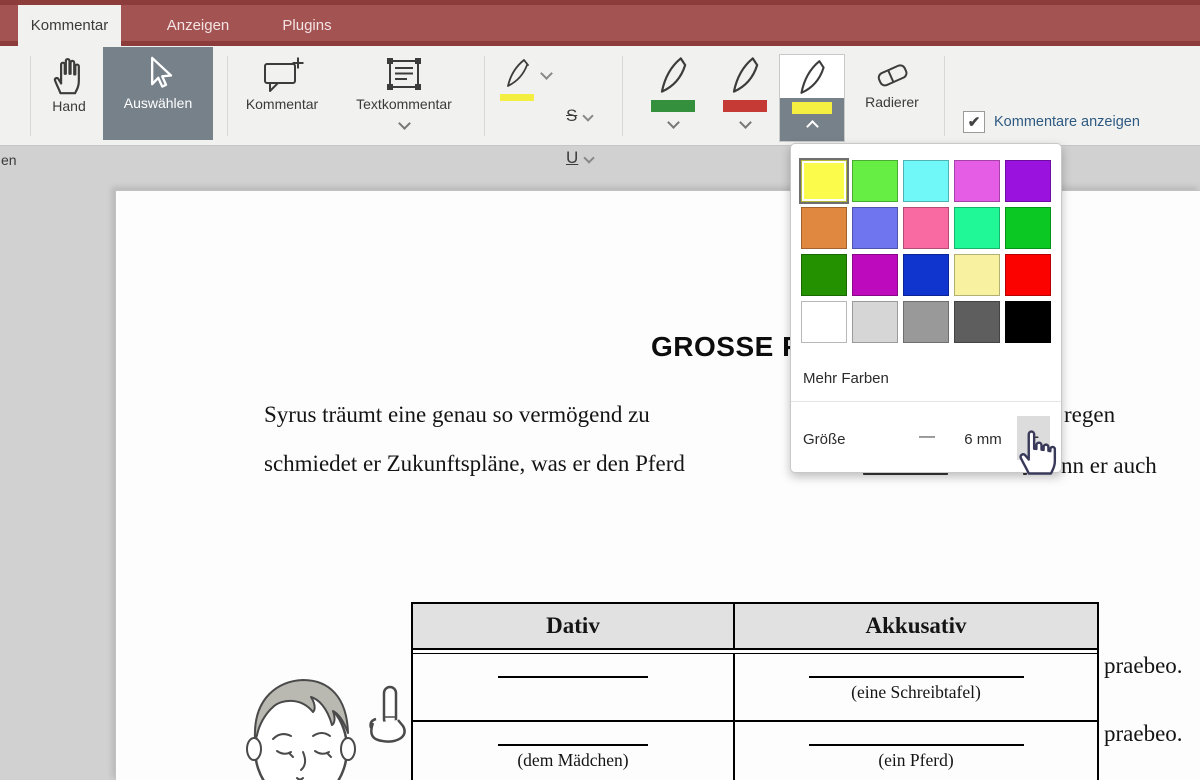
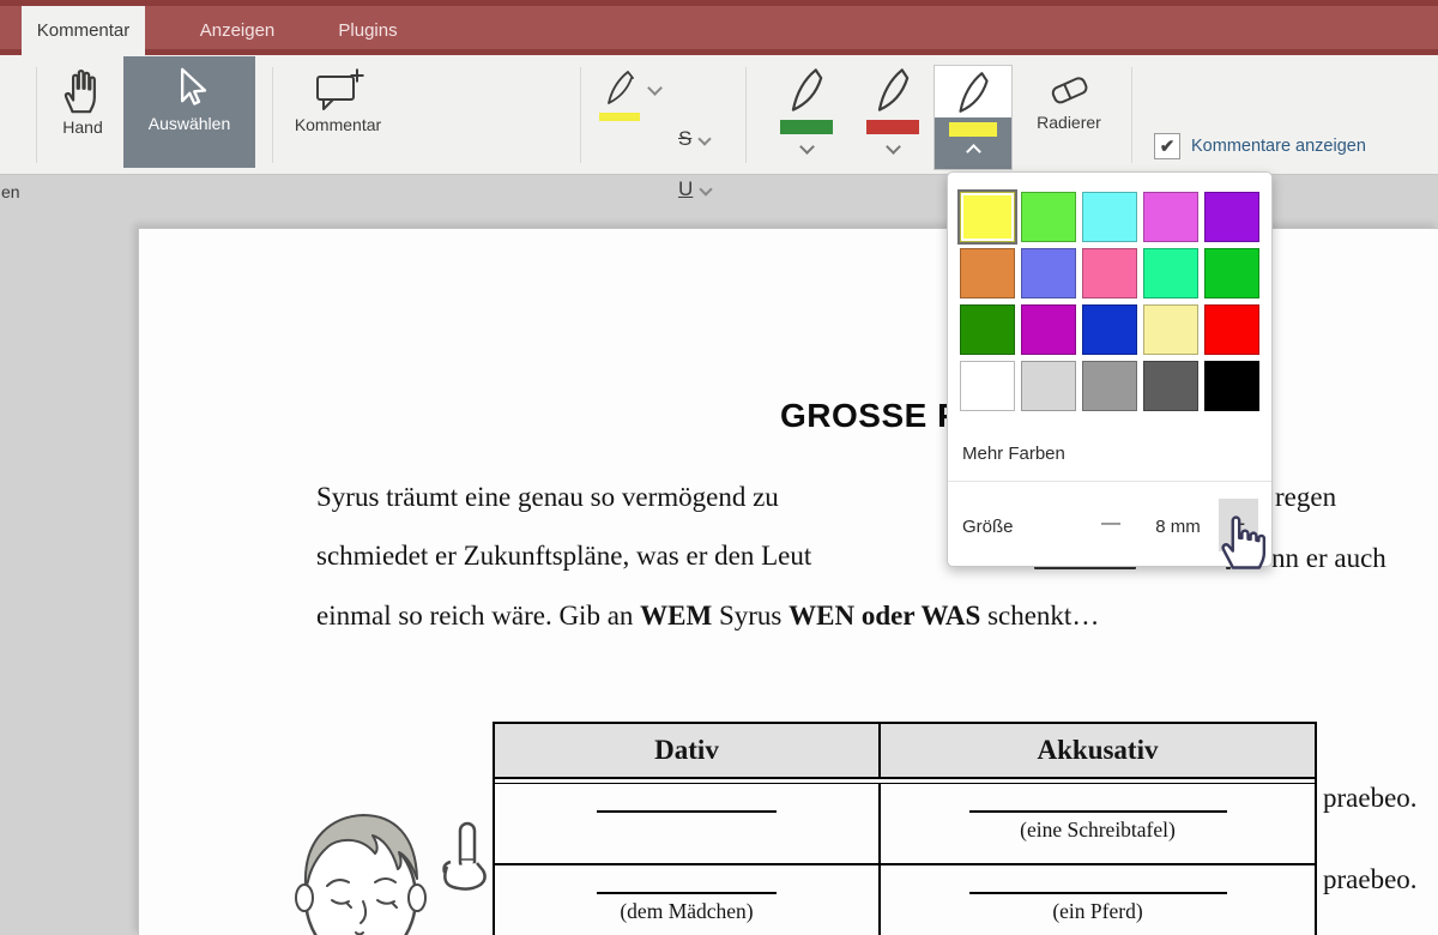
  Kommentar
  Anzeigen
  Plugins
  en
  Hand
  Auswählen
  Kommentar
- Textkommentar
  S
  U
  Radierer
  ✔
  Kommentare anzeigen
  GROSSE
  Syrus träumt eine genau so vermögend zu
  regen
- schmiedet er Zukunftspläne, was er den Pferd
+ schmiedet er Zukunftspläne, was er den Leut
  nn er auch
+ einmal so reich wäre. Gib an WEM Syrus WEN oder WAS schenkt…
  Dativ
  Akkusativ
  (eine Schreibtafel)
  (dem Mädchen)
  (ein Pferd)
  praebeo.
  praebeo.
  Mehr Farben
  Größe
  —
- 6 mm
+ 8 mm
